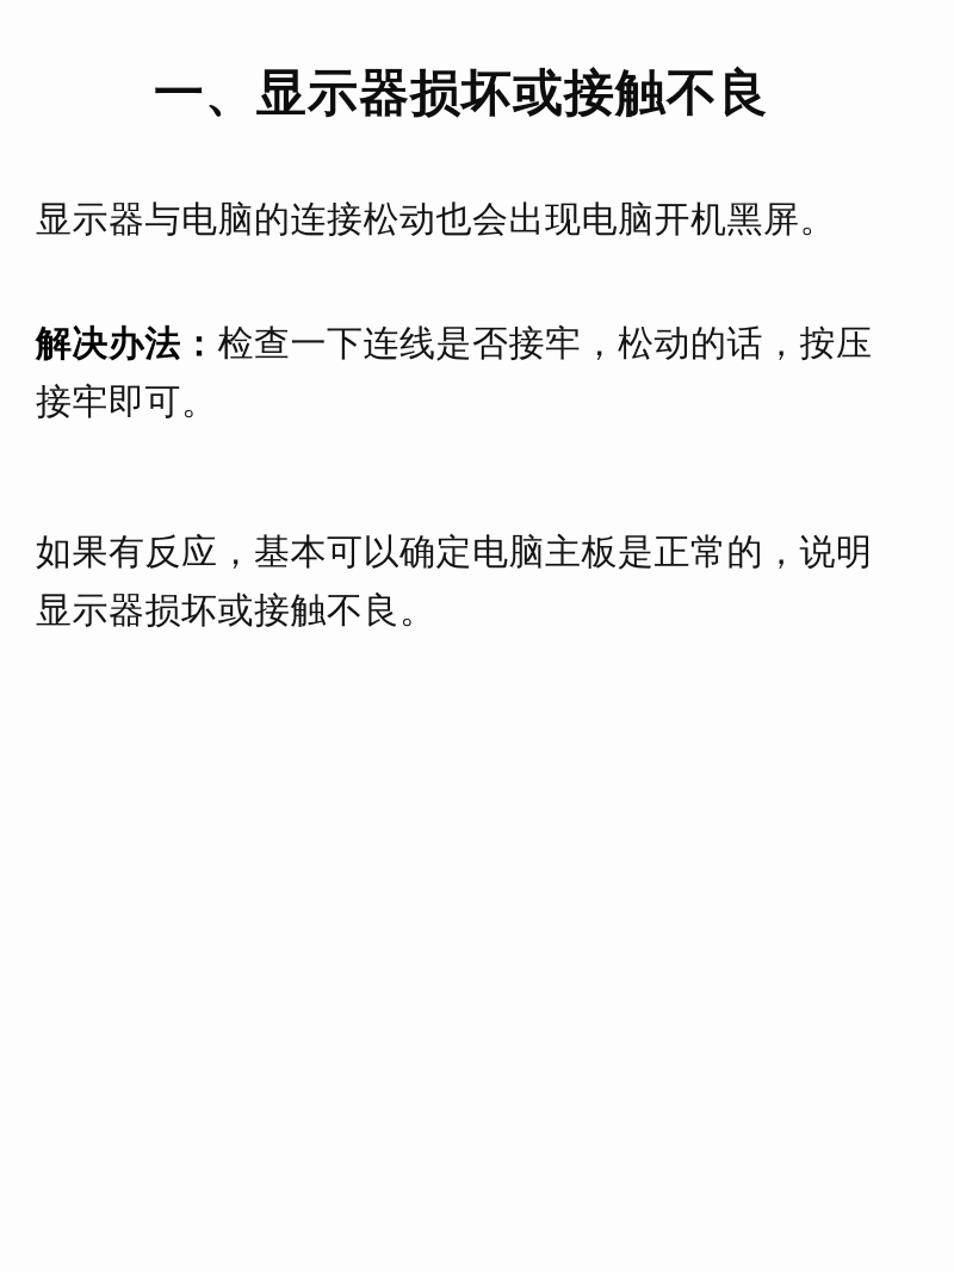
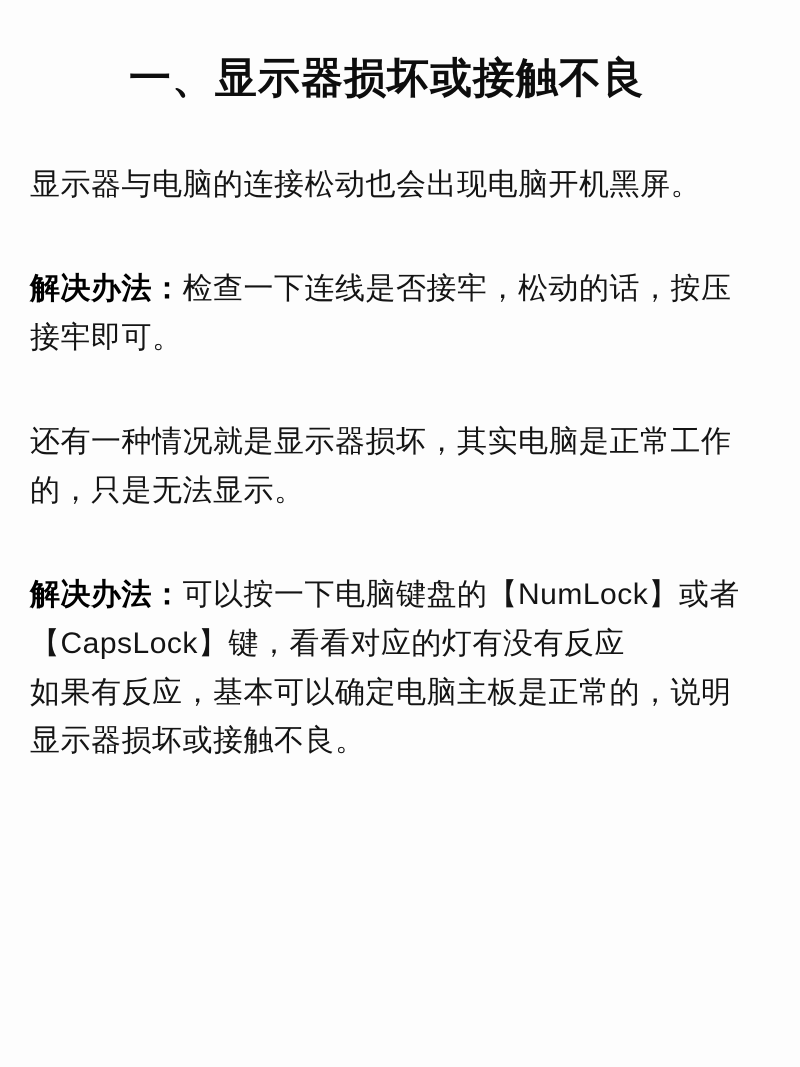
  一、显示器损坏或接触不良
  显示器与电脑的连接松动也会出现电脑开机黑屏。
  解决办法：检查一下连线是否接牢，松动的话，按压接牢即可。
+ 还有一种情况就是显示器损坏，其实电脑是正常工作的，只是无法显示。
+ 解决办法：可以按一下电脑键盘的【NumLock】或者【CapsLock】键，看看对应的灯有没有反应
  如果有反应，基本可以确定电脑主板是正常的，说明显示器损坏或接触不良。
